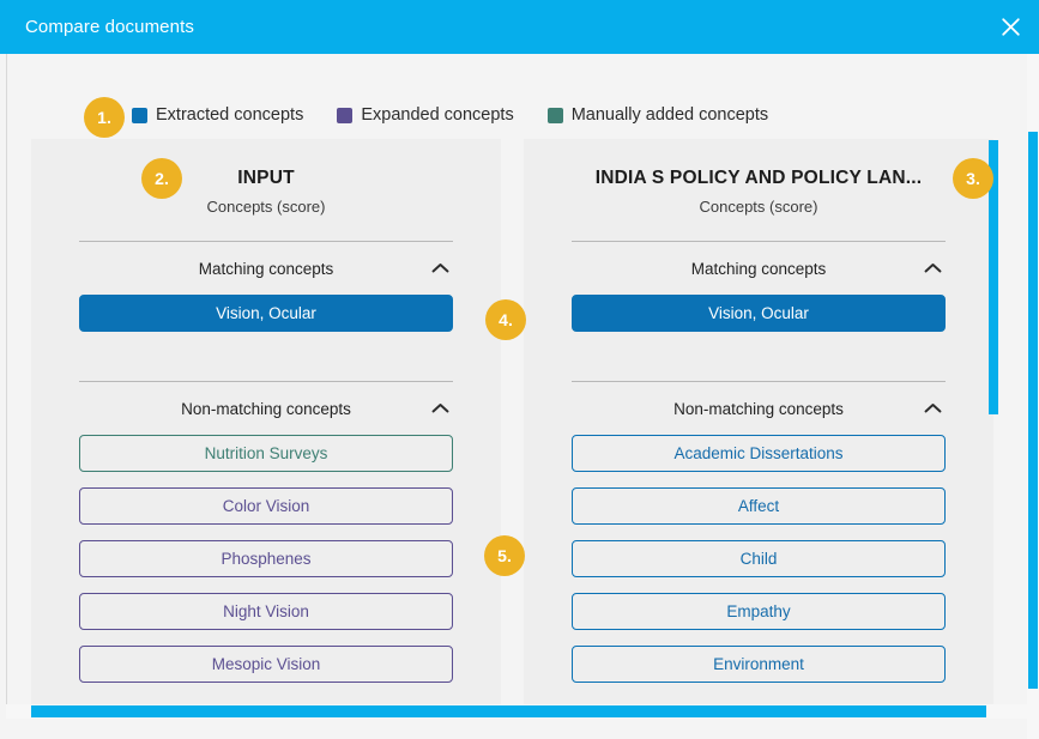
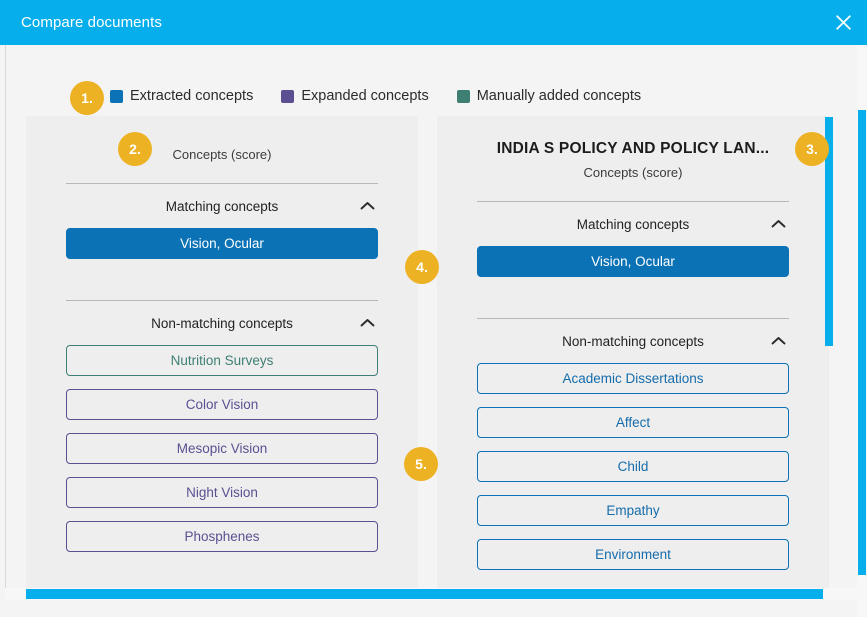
  Compare documents
  Extracted concepts
  Expanded concepts
  Manually added concepts
- INPUT
  Concepts (score)
  Matching concepts
  Vision, Ocular
  Non-matching concepts
  Nutrition Surveys
  Color Vision
- Phosphenes
+ Mesopic Vision
  Night Vision
- Mesopic Vision
+ Phosphenes
  INDIA S POLICY AND POLICY LAN...
  Concepts (score)
  Matching concepts
  Vision, Ocular
  Non-matching concepts
  Academic Dissertations
  Affect
  Child
  Empathy
  Environment
  1.
  2.
  3.
  4.
  5.
